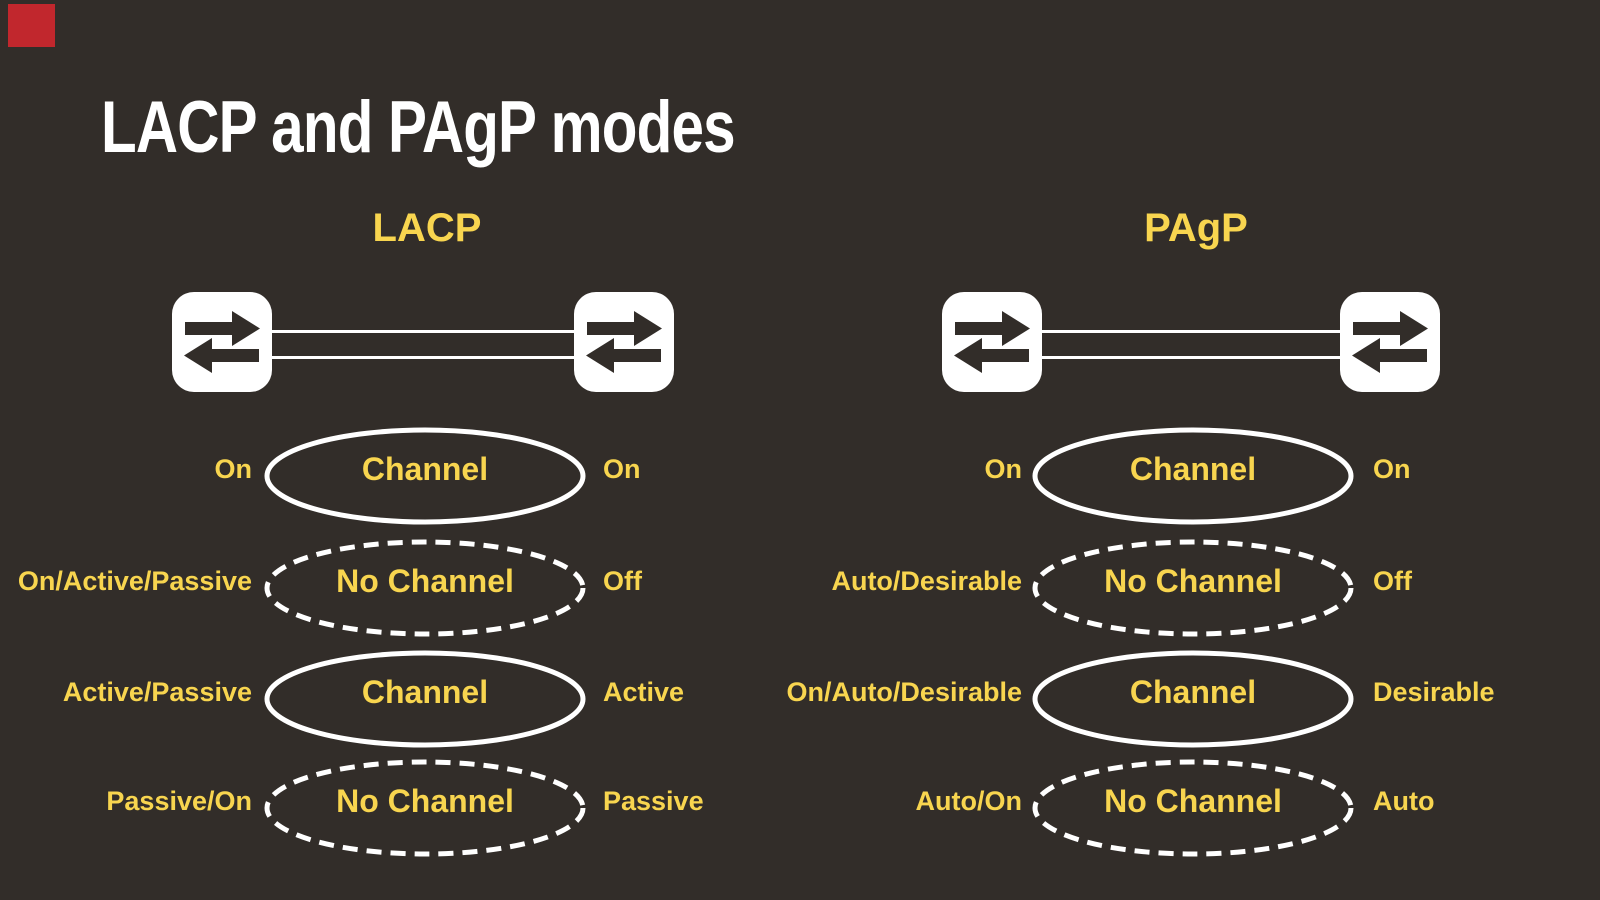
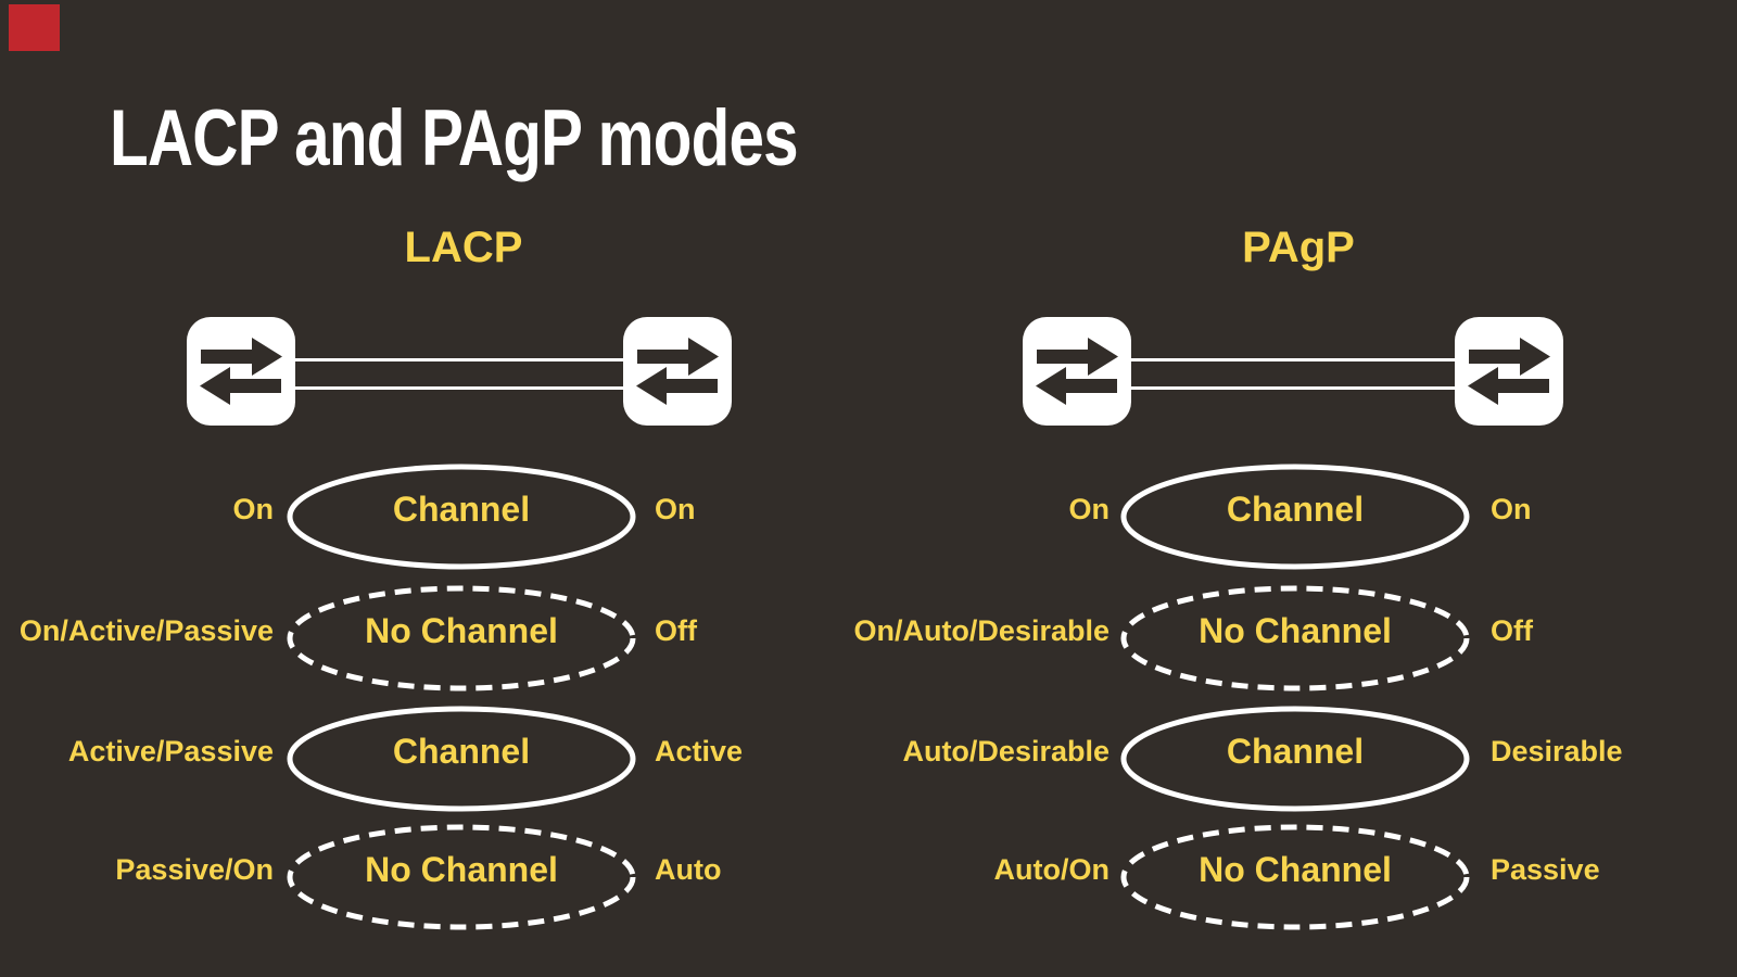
  LACP and PAgP modes
  LACP
  PAgP
  On
  Channel
  On
  On/Active/Passive
  No Channel
  Off
  Active/Passive
  Channel
  Active
  Passive/On
  No Channel
- Passive
+ Auto
  On
  Channel
  On
- Auto/Desirable
+ On/Auto/Desirable
  No Channel
  Off
- On/Auto/Desirable
+ Auto/Desirable
  Channel
  Desirable
  Auto/On
  No Channel
- Auto
+ Passive
